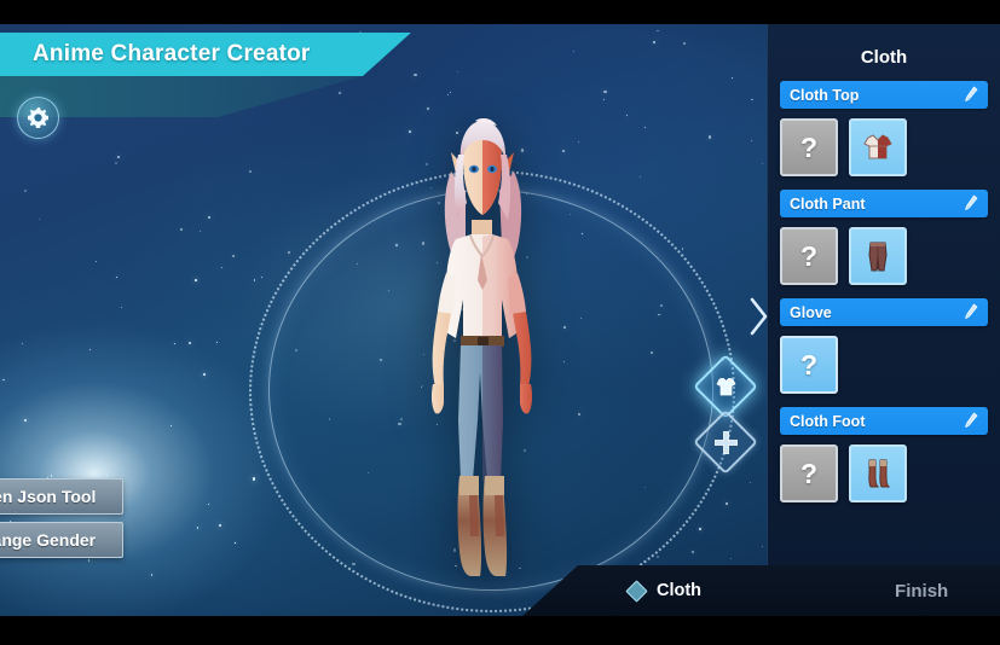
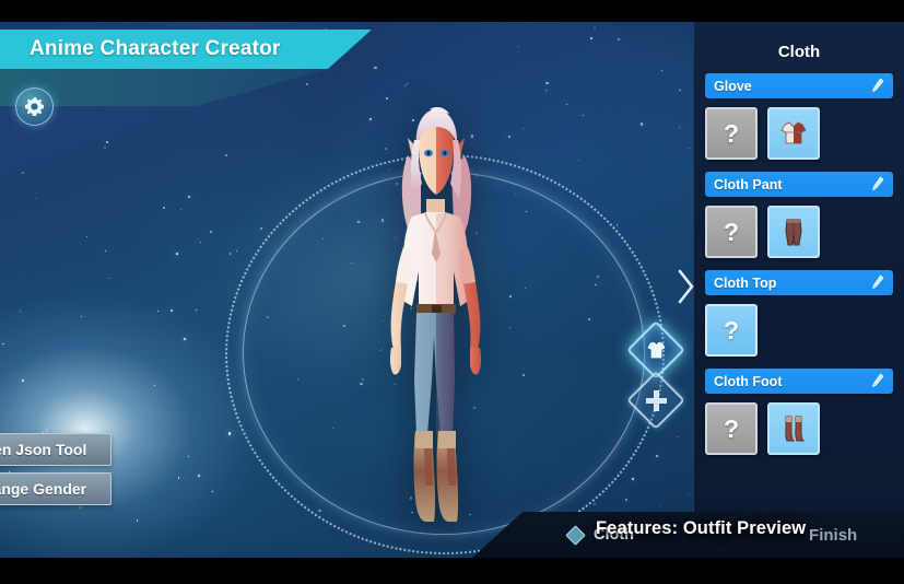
  Anime Character Creator
  n Json Tool
  nge Gender
  Cloth
- Cloth Top
+ Glove
  ?
  Cloth Pant
  ?
- Glove
+ Cloth Top
  ?
  Cloth Foot
  ?
  Cloth
  Finish
+ Features: Outfit Preview
